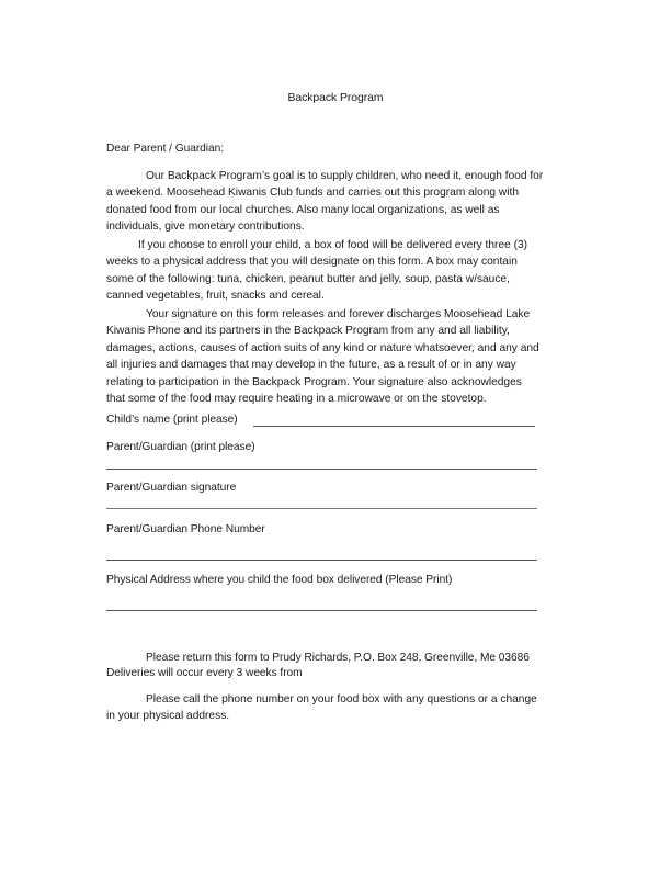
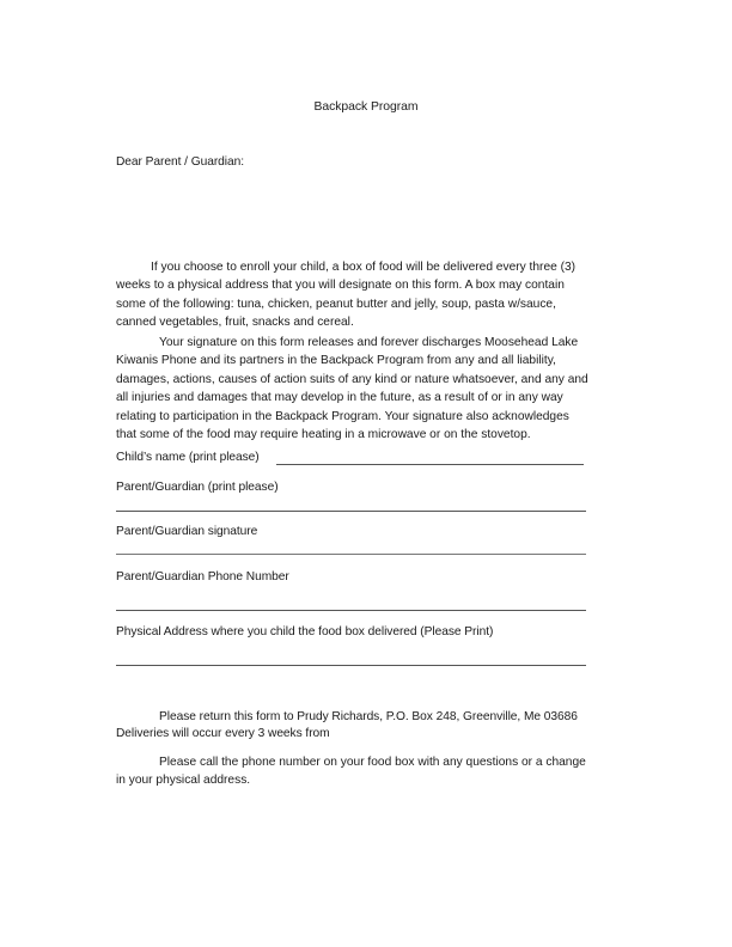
  Backpack Program
  Dear Parent / Guardian:
- Our Backpack Program’s goal is to supply children, who need it, enough food for
- a weekend. Moosehead Kiwanis Club funds and carries out this program along with
- donated food from our local churches. Also many local organizations, as well as
- individuals, give monetary contributions.
  If you choose to enroll your child, a box of food will be delivered every three (3)
  weeks to a physical address that you will designate on this form. A box may contain
  some of the following: tuna, chicken, peanut butter and jelly, soup, pasta w/sauce,
  canned vegetables, fruit, snacks and cereal.
  Your signature on this form releases and forever discharges Moosehead Lake
  Kiwanis Phone and its partners in the Backpack Program from any and all liability,
  damages, actions, causes of action suits of any kind or nature whatsoever, and any and
  all injuries and damages that may develop in the future, as a result of or in any way
  relating to participation in the Backpack Program. Your signature also acknowledges
  that some of the food may require heating in a microwave or on the stovetop.
  Child’s name (print please)
  Parent/Guardian (print please)
  Parent/Guardian signature
  Parent/Guardian Phone Number
  Physical Address where you child the food box delivered (Please Print)
  Please return this form to Prudy Richards, P.O. Box 248, Greenville, Me 03686
  Deliveries will occur every 3 weeks from
  Please call the phone number on your food box with any questions or a change
  in your physical address.
